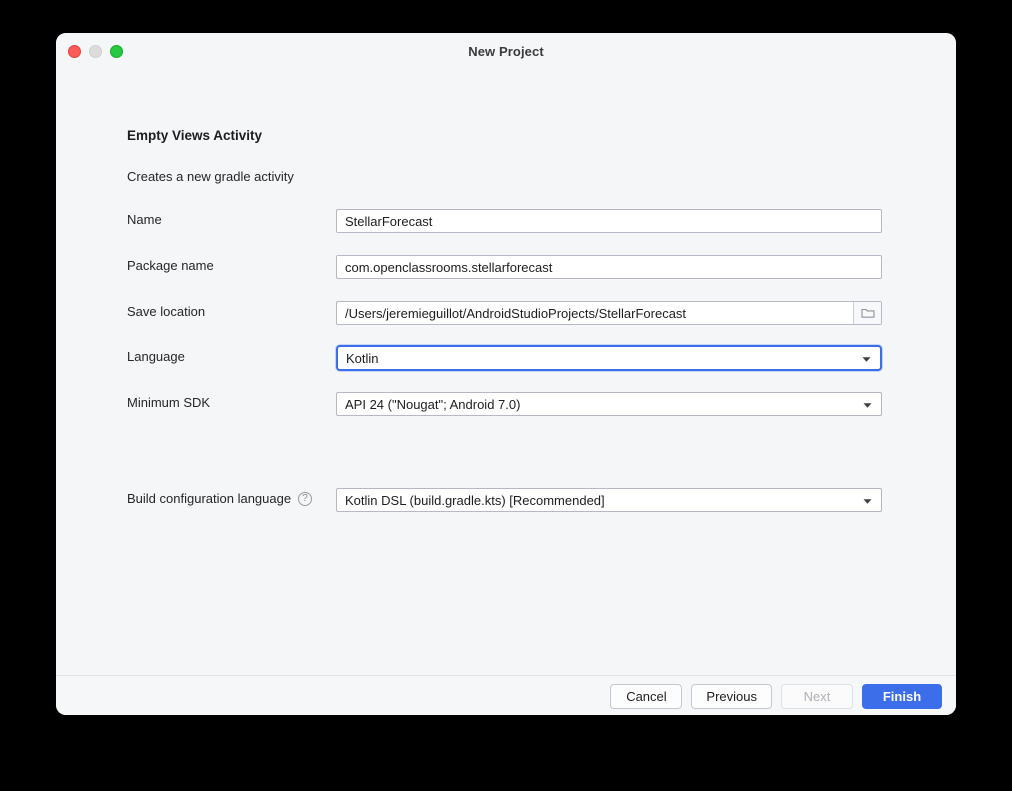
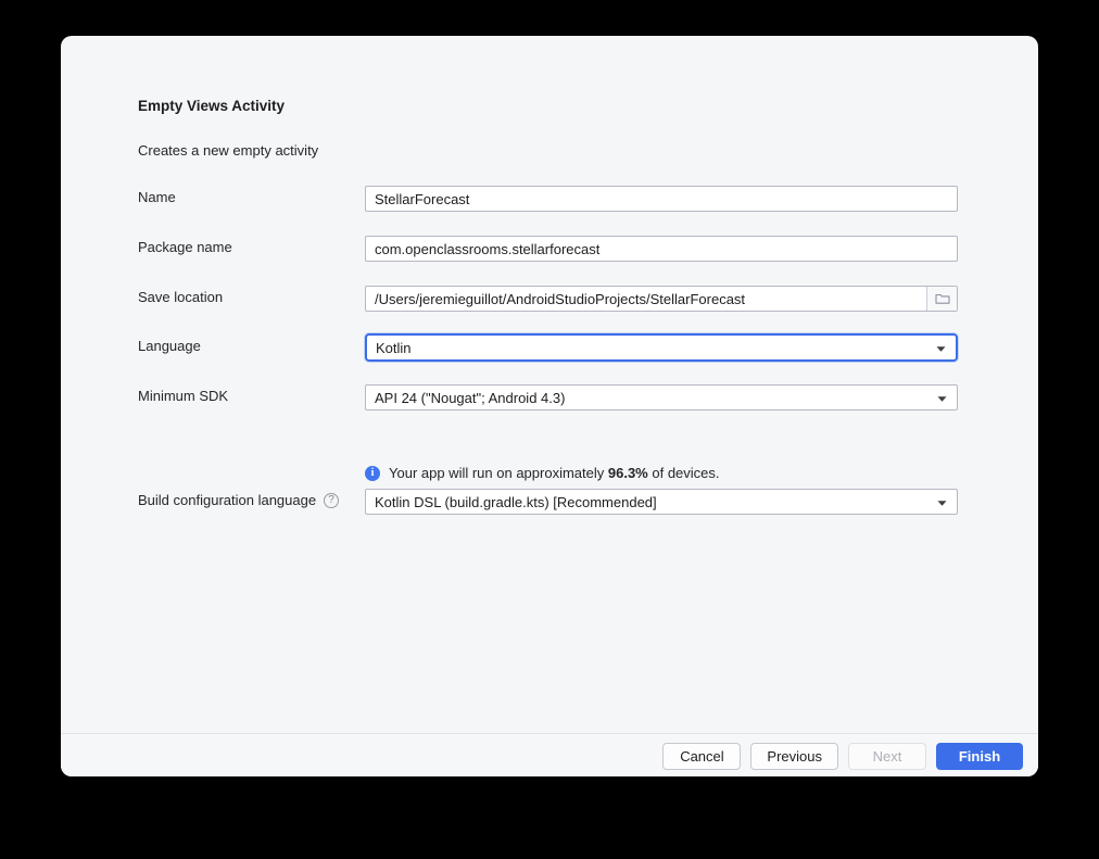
- New Project
  Empty Views Activity
- Creates a new gradle activity
+ Creates a new empty activity
  Name
  StellarForecast
  Package name
  com.openclassrooms.stellarforecast
  Save location
  /Users/jeremieguillot/AndroidStudioProjects/StellarForecast
  Language
  Kotlin
  Minimum SDK
- API 24 ("Nougat"; Android 7.0)
+ API 24 ("Nougat"; Android 4.3)
+ i
+ Your app will run on approximately 96.3% of devices.
  Build configuration language
  ?
  Kotlin DSL (build.gradle.kts) [Recommended]
  Cancel
  Previous
  Next
  Finish
